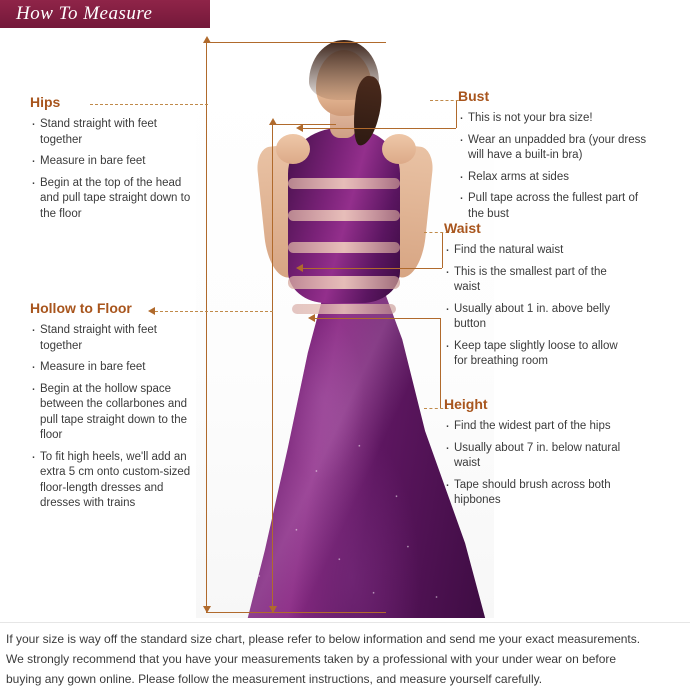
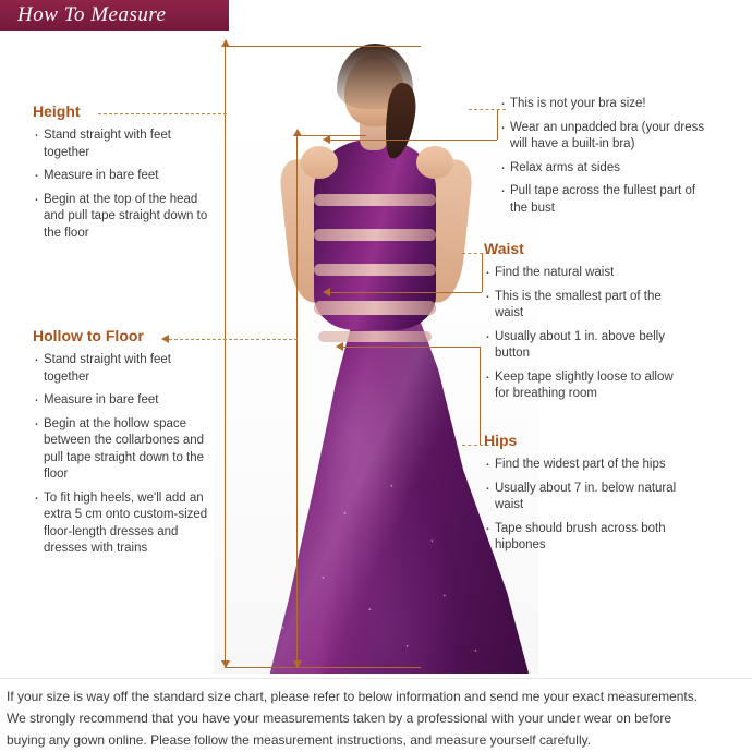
  How To Measure
- Hips
+ Height
  Stand straight with feet together
  Measure in bare feet
  Begin at the top of the head and pull tape straight down to the floor
  Hollow to Floor
  Stand straight with feet together
  Measure in bare feet
  Begin at the hollow space between the collarbones and pull tape straight down to the floor
  To fit high heels, we'll add an extra 5 cm onto custom-sized floor-length dresses and dresses with trains
- Bust
  This is not your bra size!
  Wear an unpadded bra (your dress will have a built-in bra)
  Relax arms at sides
  Pull tape across the fullest part of the bust
  Waist
  Find the natural waist
  This is the smallest part of the waist
  Usually about 1 in. above belly button
  Keep tape slightly loose to allow for breathing room
- Height
+ Hips
  Find the widest part of the hips
  Usually about 7 in. below natural waist
  Tape should brush across both hipbones
  If your size is way off the standard size chart, please refer to below information and send me your exact measurements.
  We strongly recommend that you have your measurements taken by a professional with your under wear on before
  buying any gown online. Please follow the measurement instructions, and measure yourself carefully.
